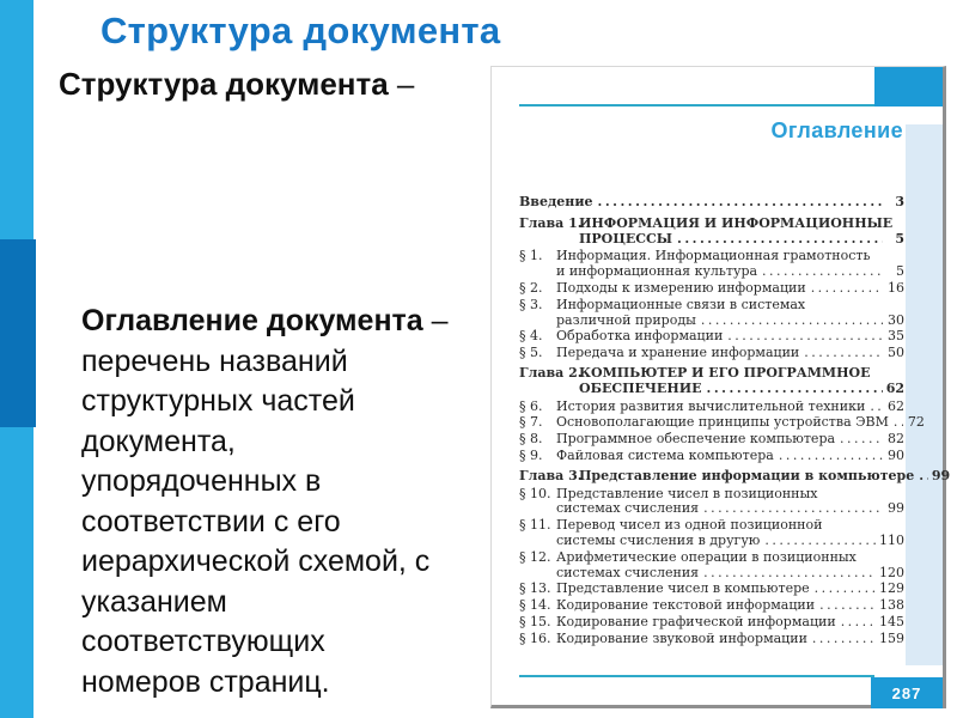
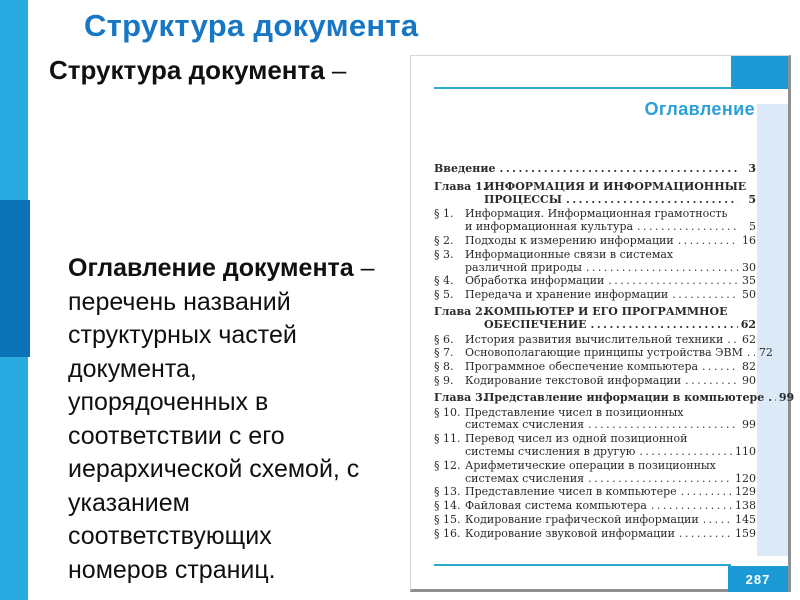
  Структура документа
  Структура документа –
  Оглавление документа –
  перечень названий
  структурных частей
  документа,
  упорядоченных в
  соответствии с его
  иерархической схемой, с
  указанием
  соответствующих
  номеров страниц.
  Оглавление
  Введение
  3
  Глава 1.
  ИНФОРМАЦИЯ И ИНФОРМАЦИОННЫЕ
  ПРОЦЕССЫ
  5
  § 1.
  Информация. Информационная грамотность
  и информационная культура
  5
  § 2.
  Подходы к измерению информации
  16
  § 3.
  Информационные связи в системах
  различной природы
  30
  § 4.
  Обработка информации
  35
  § 5.
  Передача и хранение информации
  50
  Глава 2.
  КОМПЬЮТЕР И ЕГО ПРОГРАММНОЕ
  ОБЕСПЕЧЕНИЕ
  62
  § 6.
  История развития вычислительной техники
  62
  § 7.
  Основополагающие принципы устройства ЭВМ
  72
  § 8.
  Программное обеспечение компьютера
  82
  § 9.
- Файловая система компьютера
+ Кодирование текстовой информации
  90
  Глава 3.
  Представление информации в компьютере
  99
  § 10.
  Представление чисел в позиционных
  системах счисления
  99
  § 11.
  Перевод чисел из одной позиционной
  системы счисления в другую
  110
  § 12.
  Арифметические операции в позиционных
  системах счисления
  120
  § 13.
  Представление чисел в компьютере
  129
  § 14.
- Кодирование текстовой информации
+ Файловая система компьютера
  138
  § 15.
  Кодирование графической информации
  145
  § 16.
  Кодирование звуковой информации
  159
  287
